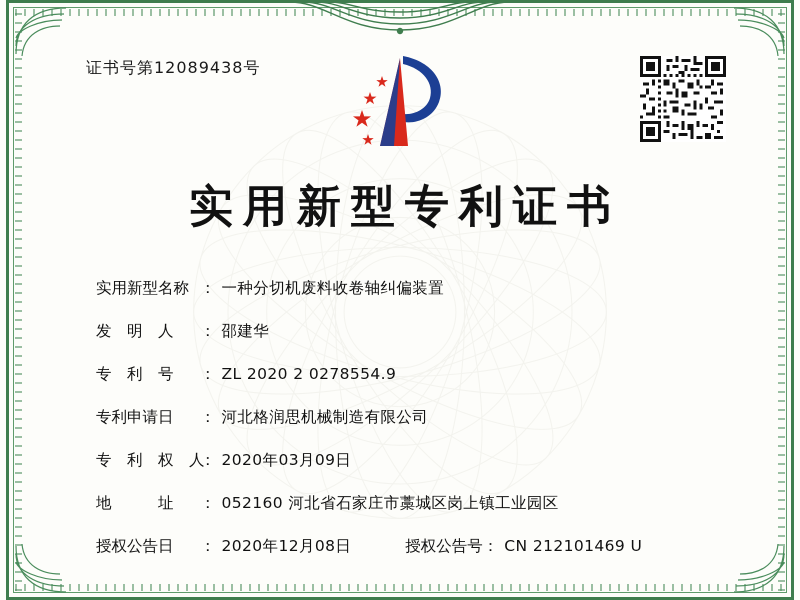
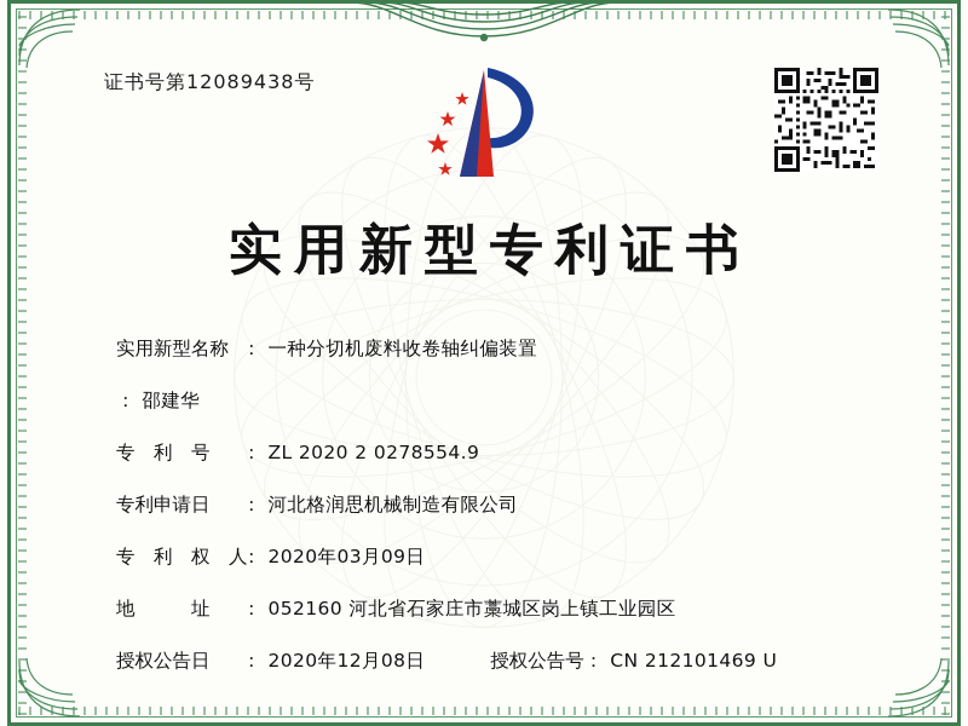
  证书号第12089438号
  实用新型专利证书
  实用新型名称
  ：
  一种分切机废料收卷轴纠偏装置
- 发 明 人
  ：
  邵建华
  专 利 号
  ：
  ZL 2020 2 0278554.9
  专利申请日
  ：
  河北格润思机械制造有限公司
  专 利 权 人
  ：
  2020年03月09日
  地 址
  ：
  052160 河北省石家庄市藁城区岗上镇工业园区
  授权公告日
  ：
  2020年12月08日
  授权公告号
  ：
  CN 212101469 U
